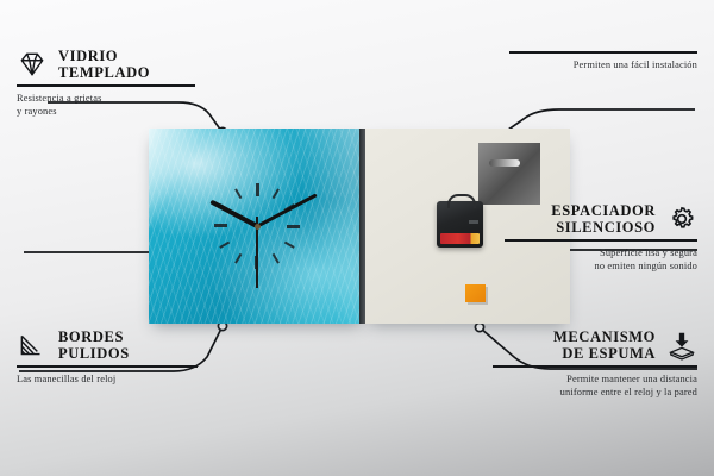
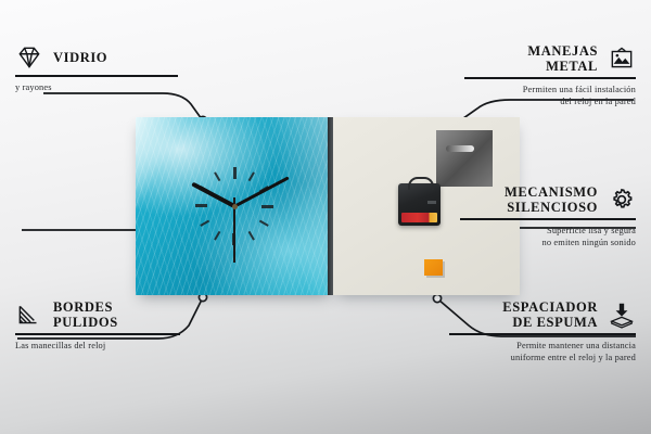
  VIDRIO
- TEMPLADO
- Resistencia a grietas
  y rayones
  BORDES
  PULIDOS
  Las manecillas del reloj
+ MANEJAS
+ METAL
  Permiten una fácil instalación
+ del reloj en la pared
- ESPACIADOR
+ MECANISMO
  SILENCIOSO
  Superficie lisa y segura
  no emiten ningún sonido
- MECANISMO
+ ESPACIADOR
  DE ESPUMA
  Permite mantener una distancia
  uniforme entre el reloj y la pared
